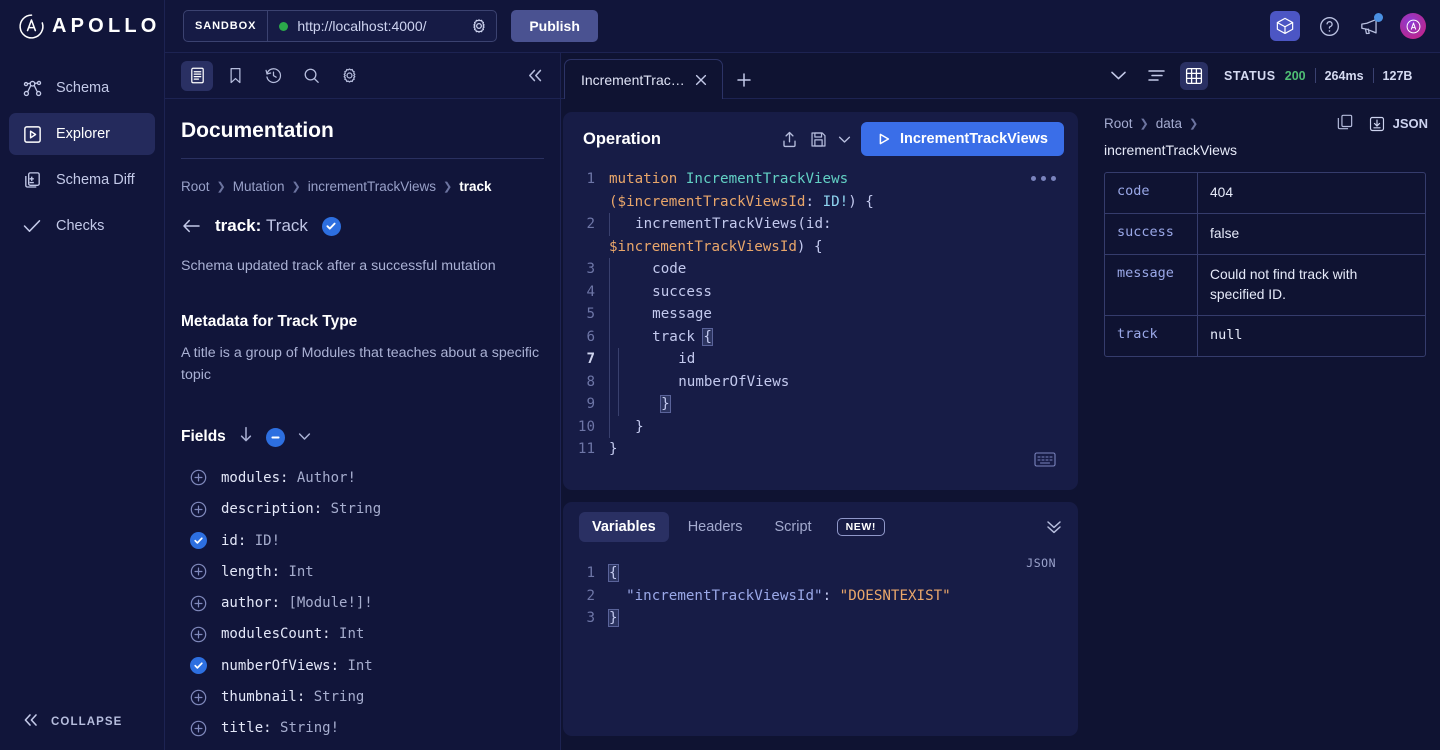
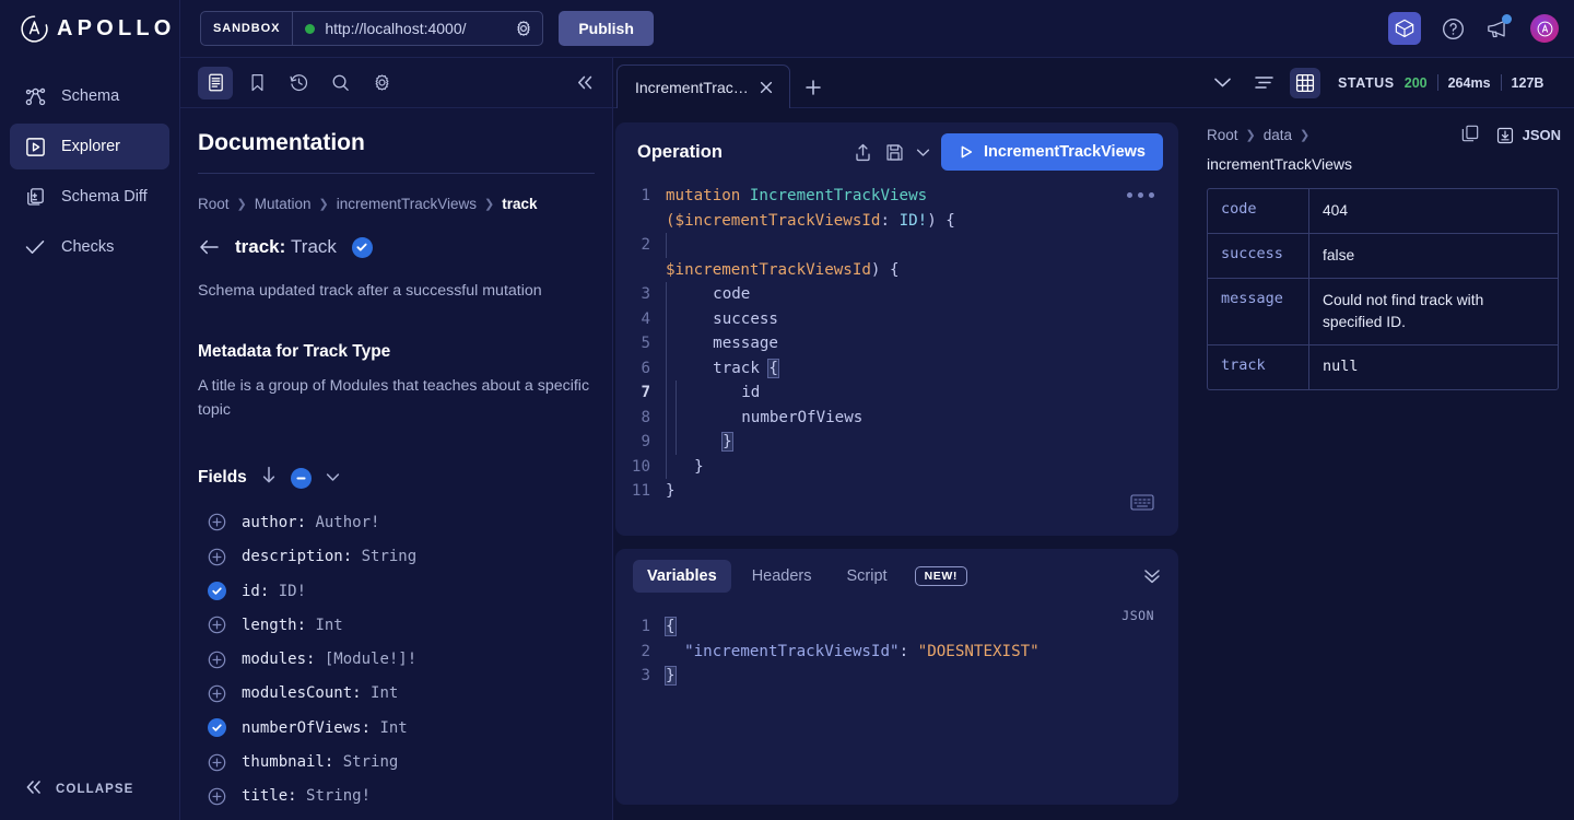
  APOLLO
  Schema
  Explorer
  Schema Diff
  Checks
  COLLAPSE
  SANDBOX
  http://localhost:4000/
  Publish
  Documentation
  Root
  ❯
  Mutation
  ❯
  incrementTrackViews
  ❯
  track
  track: Track
  Schema updated track after a successful mutation
  Metadata for Track Type
  A title is a group of Modules that teaches about a specific topic
  Fields
- modules: Author!
+ author: Author!
  description: String
  id: ID!
  length: Int
- author: [Module!]!
+ modules: [Module!]!
  modulesCount: Int
  numberOfViews: Int
  thumbnail: String
  title: String!
  IncrementTrac…
  Operation
  IncrementTrackViews
  1
  mutation IncrementTrackViews
  ($incrementTrackViewsId: ID!) {
  2
- incrementTrackViews(id:
  $incrementTrackViewsId) {
  3
  code
  4
  success
  5
  message
  6
  track {
  7
  id
  8
  numberOfViews
  9
  }
  10
  }
  11
  }
  Variables
  Headers
  Script
  NEW!
  1
  {
  2
  "incrementTrackViewsId": "DOESNTEXIST"
  3
  }
  JSON
  STATUS
  200
  264ms
  127B
  Root
  ❯
  data
  ❯
  JSON
  incrementTrackViews
  code
  404
  success
  false
  message
  Could not find track with specified ID.
  track
  null
